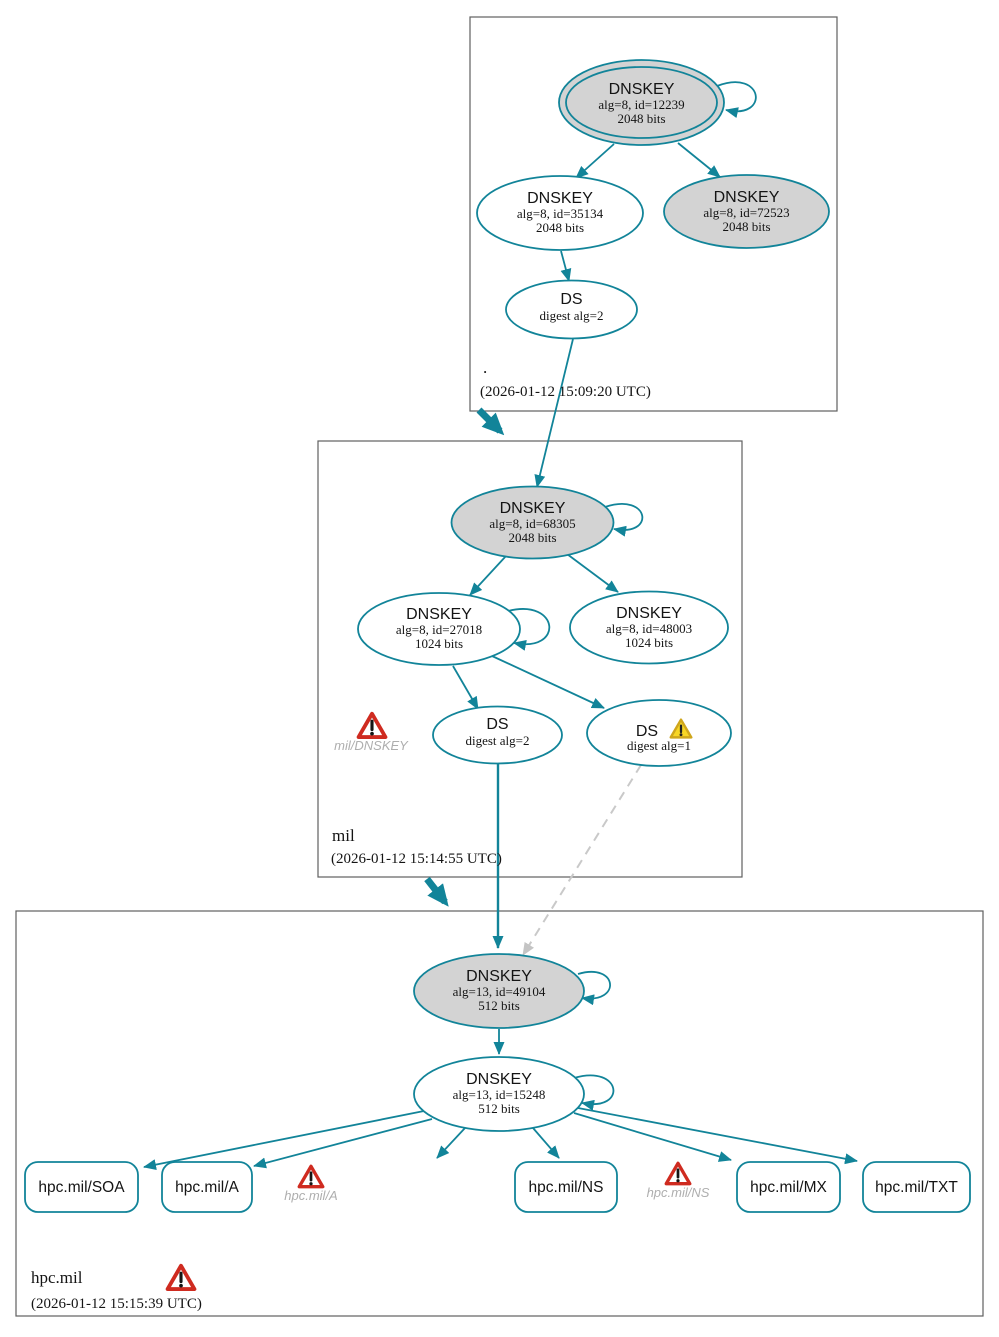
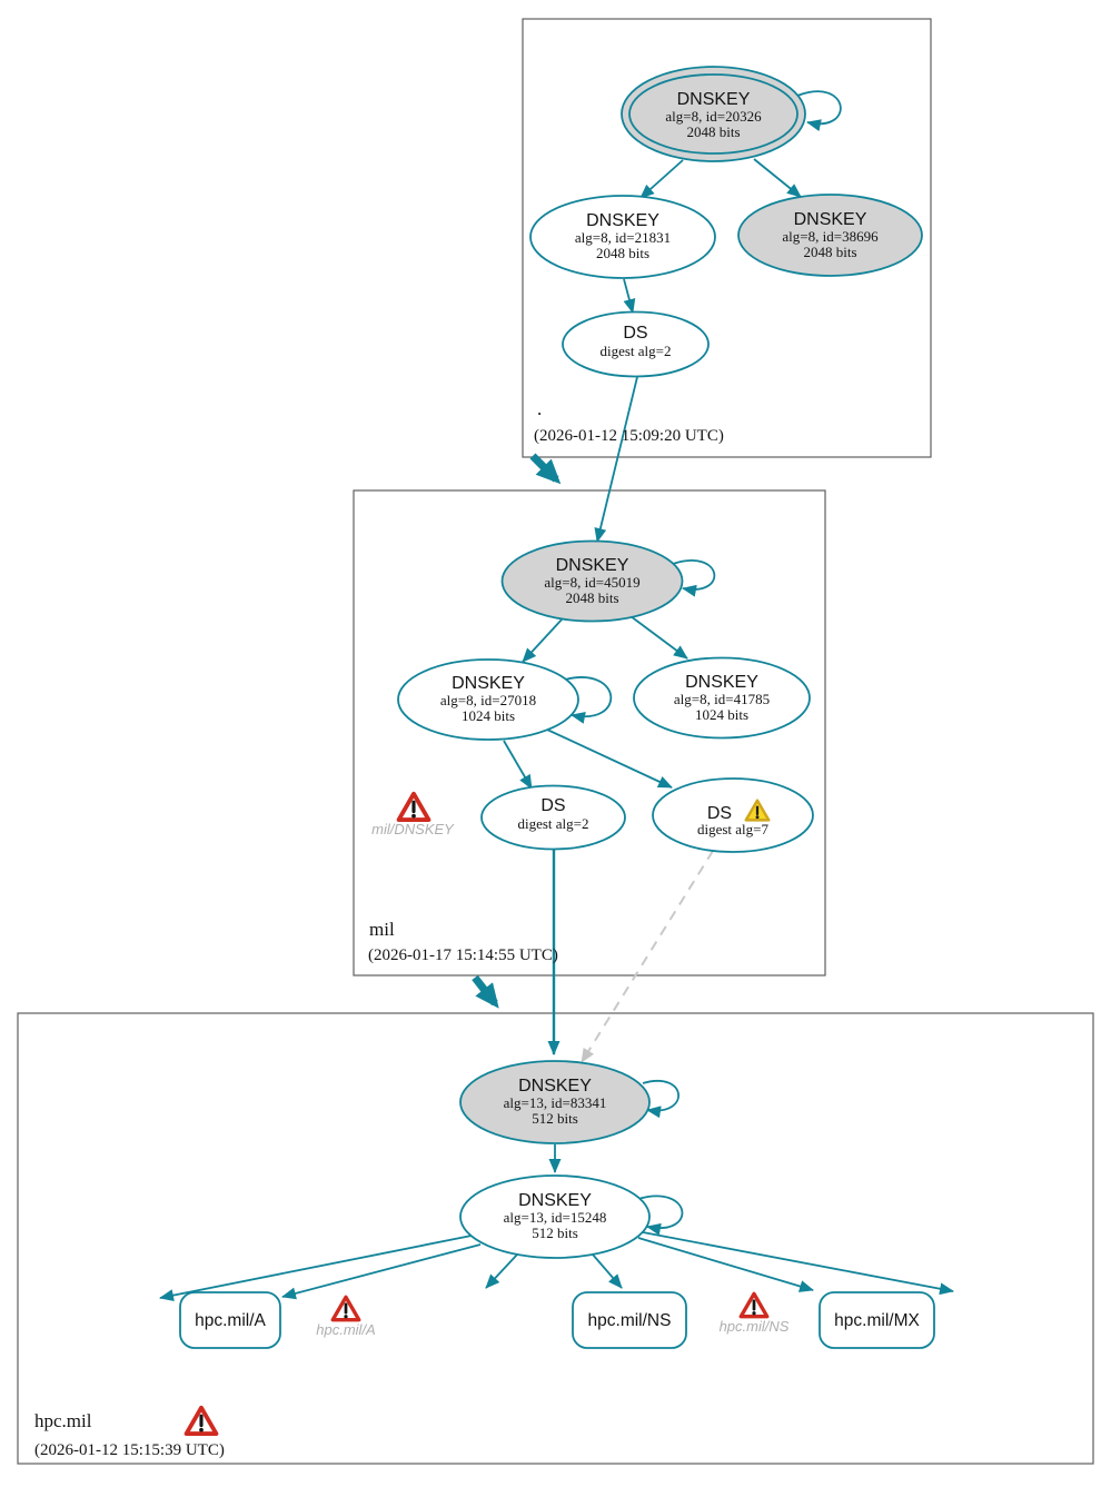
  DNSKEY
- alg=8, id=12239
+ alg=8, id=20326
  2048 bits
  DNSKEY
- alg=8, id=35134
+ alg=8, id=21831
  2048 bits
  DNSKEY
- alg=8, id=72523
+ alg=8, id=38696
  2048 bits
  DS
  digest alg=2
  .
  (2026-01-12 15:09:20 UTC)
  DNSKEY
- alg=8, id=68305
+ alg=8, id=45019
  2048 bits
  DNSKEY
  alg=8, id=27018
  1024 bits
  DNSKEY
- alg=8, id=48003
+ alg=8, id=41785
  1024 bits
  DS
  digest alg=2
  DS
- digest alg=1
+ digest alg=7
  mil/DNSKEY
  mil
- (2026-01-12 15:14:55 UTC)
+ (2026-01-17 15:14:55 UTC)
  DNSKEY
- alg=13, id=49104
+ alg=13, id=83341
  512 bits
  DNSKEY
  alg=13, id=15248
  512 bits
- hpc.mil/SOA
  hpc.mil/A
  hpc.mil/A
  hpc.mil/NS
  hpc.mil/NS
  hpc.mil/MX
- hpc.mil/TXT
  hpc.mil
  (2026-01-12 15:15:39 UTC)
